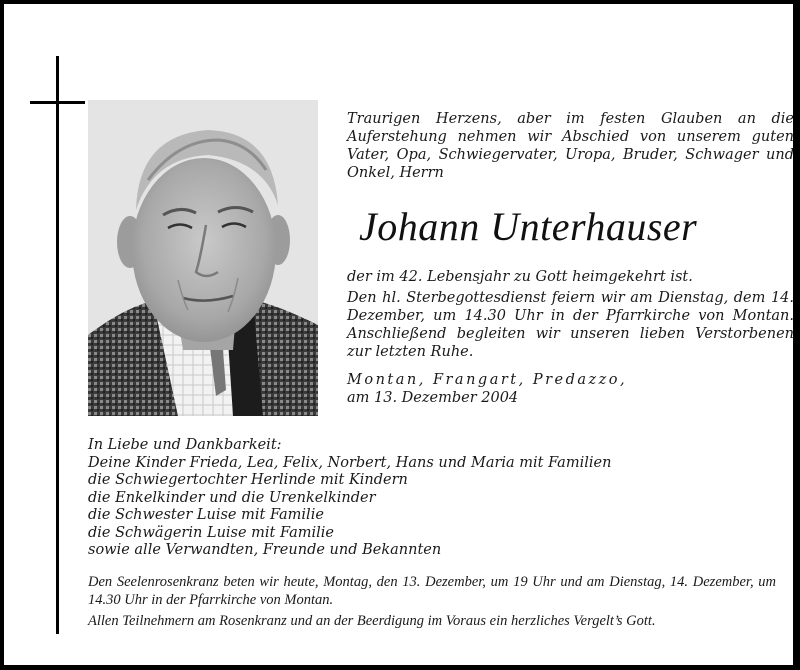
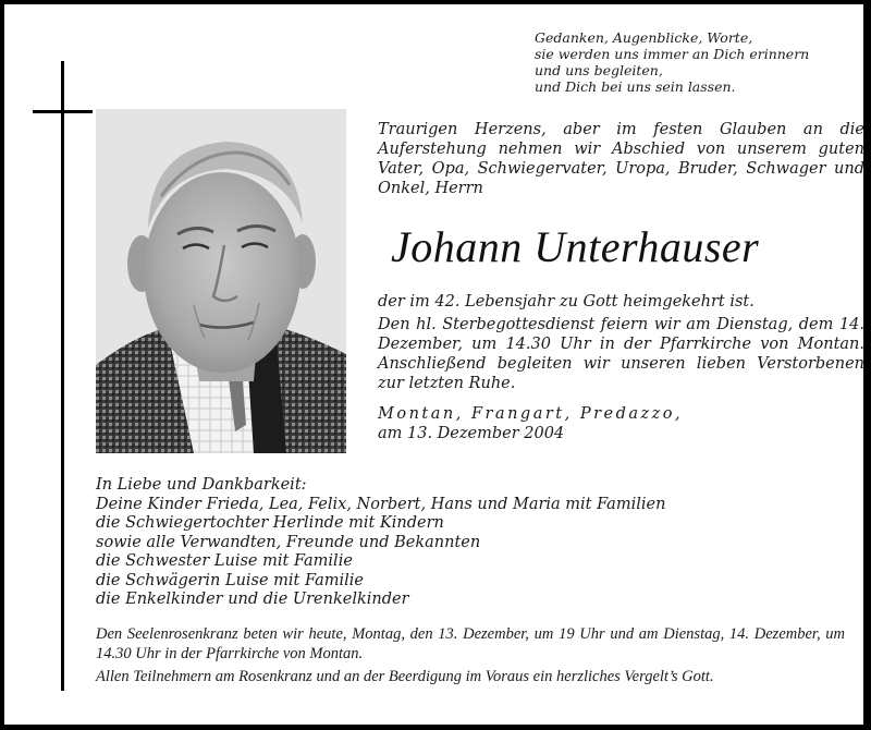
+ Gedanken, Augenblicke, Worte,
+ sie werden uns immer an Dich erinnern
+ und uns begleiten,
+ und Dich bei uns sein lassen.
  Traurigen Herzens, aber im festen Glauben an die Auferstehung nehmen wir Abschied von unserem guten Vater, Opa, Schwiegervater, Uropa, Bruder, Schwager und Onkel, Herrn
  Johann Unterhauser
  der im 42. Lebensjahr zu Gott heimgekehrt ist.
  Den hl. Sterbegottesdienst feiern wir am Dienstag, dem 14. Dezember, um 14.30 Uhr in der Pfarrkirche von Montan. Anschließend begleiten wir unseren lieben Verstorbenen zur letzten Ruhe.
  Montan, Frangart, Predazzo,
  am 13. Dezember 2004
  In Liebe und Dankbarkeit:
  Deine Kinder Frieda, Lea, Felix, Norbert, Hans und Maria mit Familien
  die Schwiegertochter Herlinde mit Kindern
- die Enkelkinder und die Urenkelkinder
+ sowie alle Verwandten, Freunde und Bekannten
  die Schwester Luise mit Familie
  die Schwägerin Luise mit Familie
- sowie alle Verwandten, Freunde und Bekannten
+ die Enkelkinder und die Urenkelkinder
  Den Seelenrosenkranz beten wir heute, Montag, den 13. Dezember, um 19 Uhr und am Dienstag, 14. Dezember, um 14.30 Uhr in der Pfarrkirche von Montan.
  Allen Teilnehmern am Rosenkranz und an der Beerdigung im Voraus ein herzliches Vergelt’s Gott.
